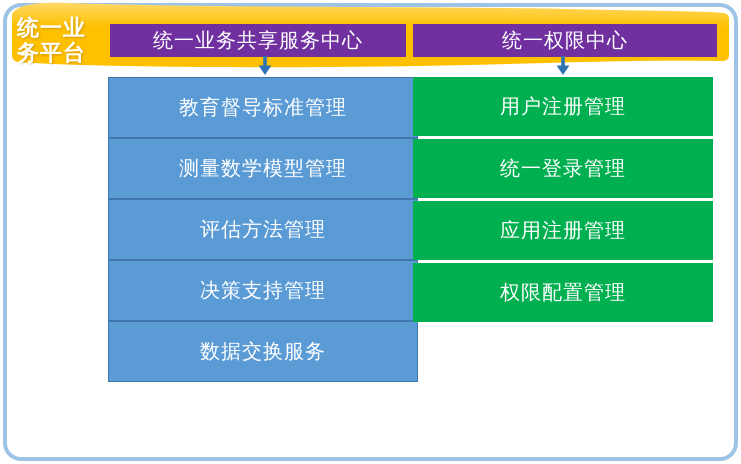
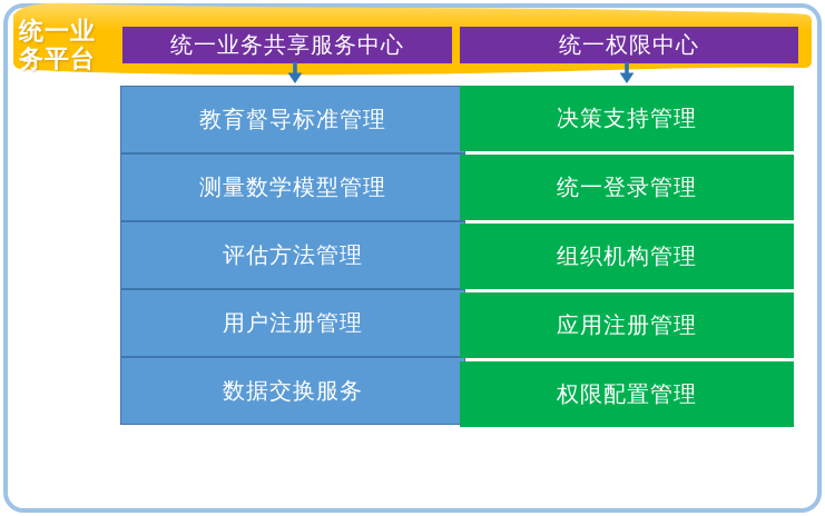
  统一业
  务平台
  统一业务共享服务中心
  统一权限中心
  教育督导标准管理
  测量数学模型管理
  评估方法管理
- 决策支持管理
+ 用户注册管理
  数据交换服务
- 用户注册管理
+ 决策支持管理
  统一登录管理
+ 组织机构管理
  应用注册管理
  权限配置管理
